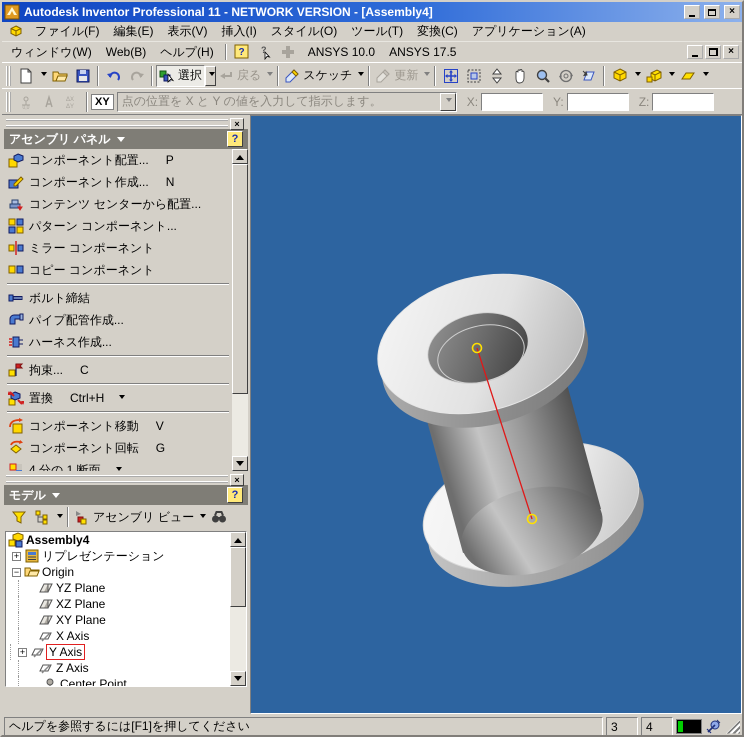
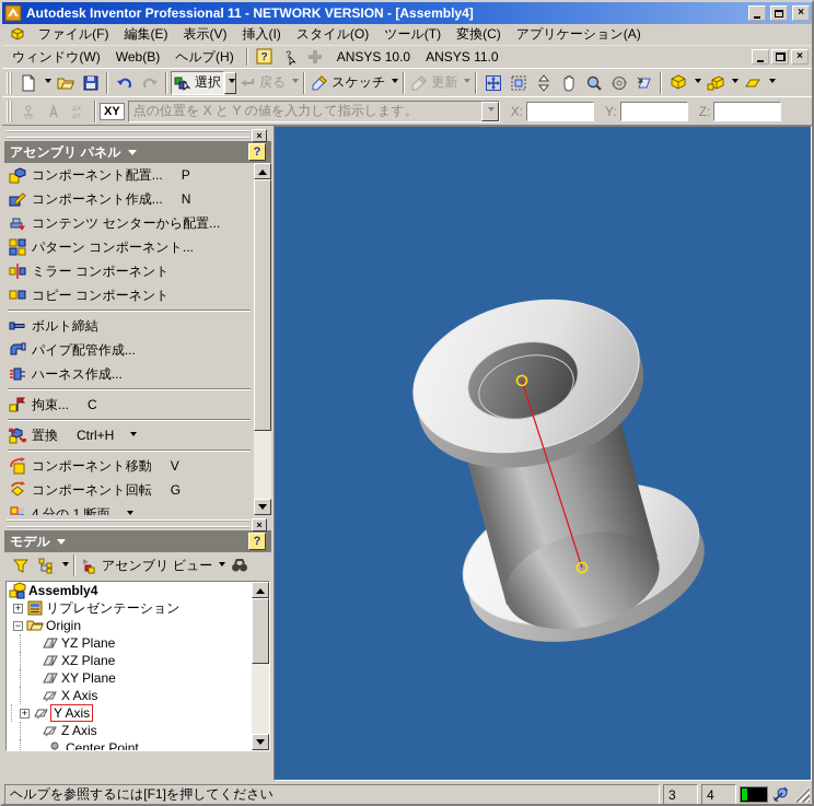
  Autodesk Inventor Professional 11 - NETWORK VERSION - [Assembly4]
  ×
  ファイル(F)
  編集(E)
  表示(V)
  挿入(I)
  スタイル(O)
  ツール(T)
  変換(C)
  アプリケーション(A)
  ウィンドウ(W)
  Web(B)
  ヘルプ(H)
  ?
  ?
  ANSYS 10.0
- ANSYS 17.5
+ ANSYS 11.0
  ×
  選択
  戻る
  スケッチ
  更新
  XY
  点の位置を X と Y の値を入力して指示します。
  X:
  Y:
  Z:
  ×
  アセンブリ パネル
  ?
  コンポーネント配置...
  P
  コンポーネント作成...
  N
  コンテンツ センターから配置...
  パターン コンポーネント...
  ミラー コンポーネント
  コピー コンポーネント
  ボルト締結
  パイプ配管作成...
  ハーネス作成...
  拘束...
  C
  置換
  Ctrl+H
  コンポーネント移動
  V
  コンポーネント回転
  G
  4 分の 1 断面
  ×
  モデル
  ?
  アセンブリ ビュー
  Assembly4
  +
  リプレゼンテーション
  −
  Origin
  YZ Plane
  XZ Plane
  XY Plane
  X Axis
  +
  Y Axis
  Z Axis
  Center Point
  ヘルプを参照するには[F1]を押してください
  3
  4
